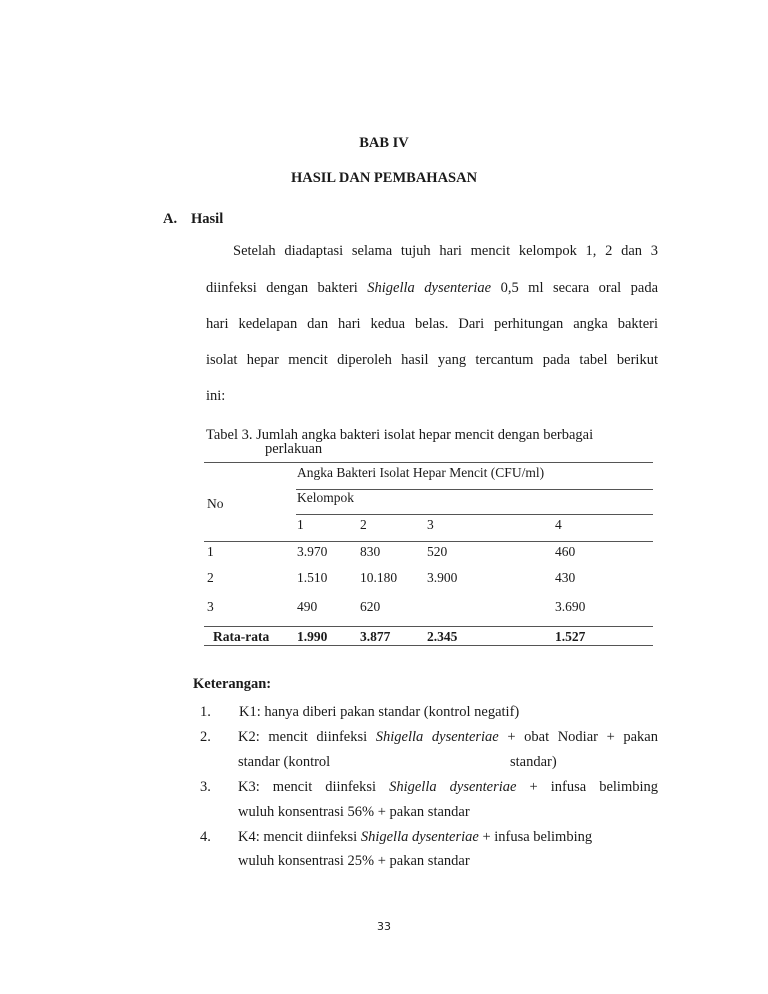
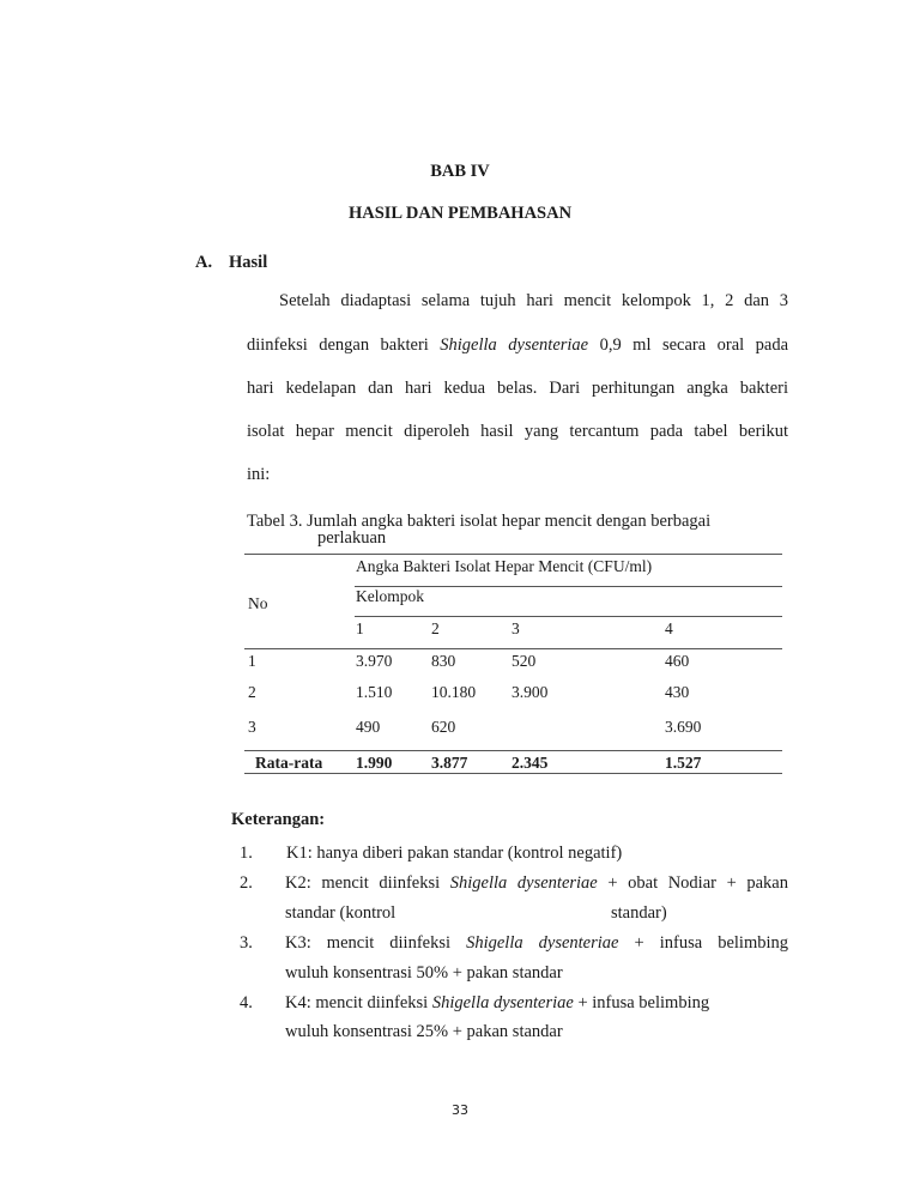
  BAB IV
  HASIL DAN PEMBAHASAN
  A.
  Hasil
  Setelah diadaptasi selama tujuh hari mencit kelompok 1, 2 dan 3
- diinfeksi dengan bakteri Shigella dysenteriae 0,5 ml secara oral pada
+ diinfeksi dengan bakteri Shigella dysenteriae 0,9 ml secara oral pada
  hari kedelapan dan hari kedua belas. Dari perhitungan angka bakteri
  isolat hepar mencit diperoleh hasil yang tercantum pada tabel berikut
  ini:
  Tabel 3. Jumlah angka bakteri isolat hepar mencit dengan berbagai
  perlakuan
  Angka Bakteri Isolat Hepar Mencit (CFU/ml)
  No
  Kelompok
  1
  2
  3
  4
  1
  3.970
  830
  520
  460
  2
  1.510
  10.180
  3.900
  430
  3
  490
  620
  3.690
  Rata-rata
  1.990
  3.877
  2.345
  1.527
  Keterangan:
  1.
  K1: hanya diberi pakan standar (kontrol negatif)
  2.
  K2: mencit diinfeksi Shigella dysenteriae + obat Nodiar + pakan
  standar (kontrol
  standar)
  3.
  K3: mencit diinfeksi Shigella dysenteriae + infusa belimbing
- wuluh konsentrasi 56% + pakan standar
+ wuluh konsentrasi 50% + pakan standar
  4.
  K4: mencit diinfeksi Shigella dysenteriae + infusa belimbing
  wuluh konsentrasi 25% + pakan standar
  33
